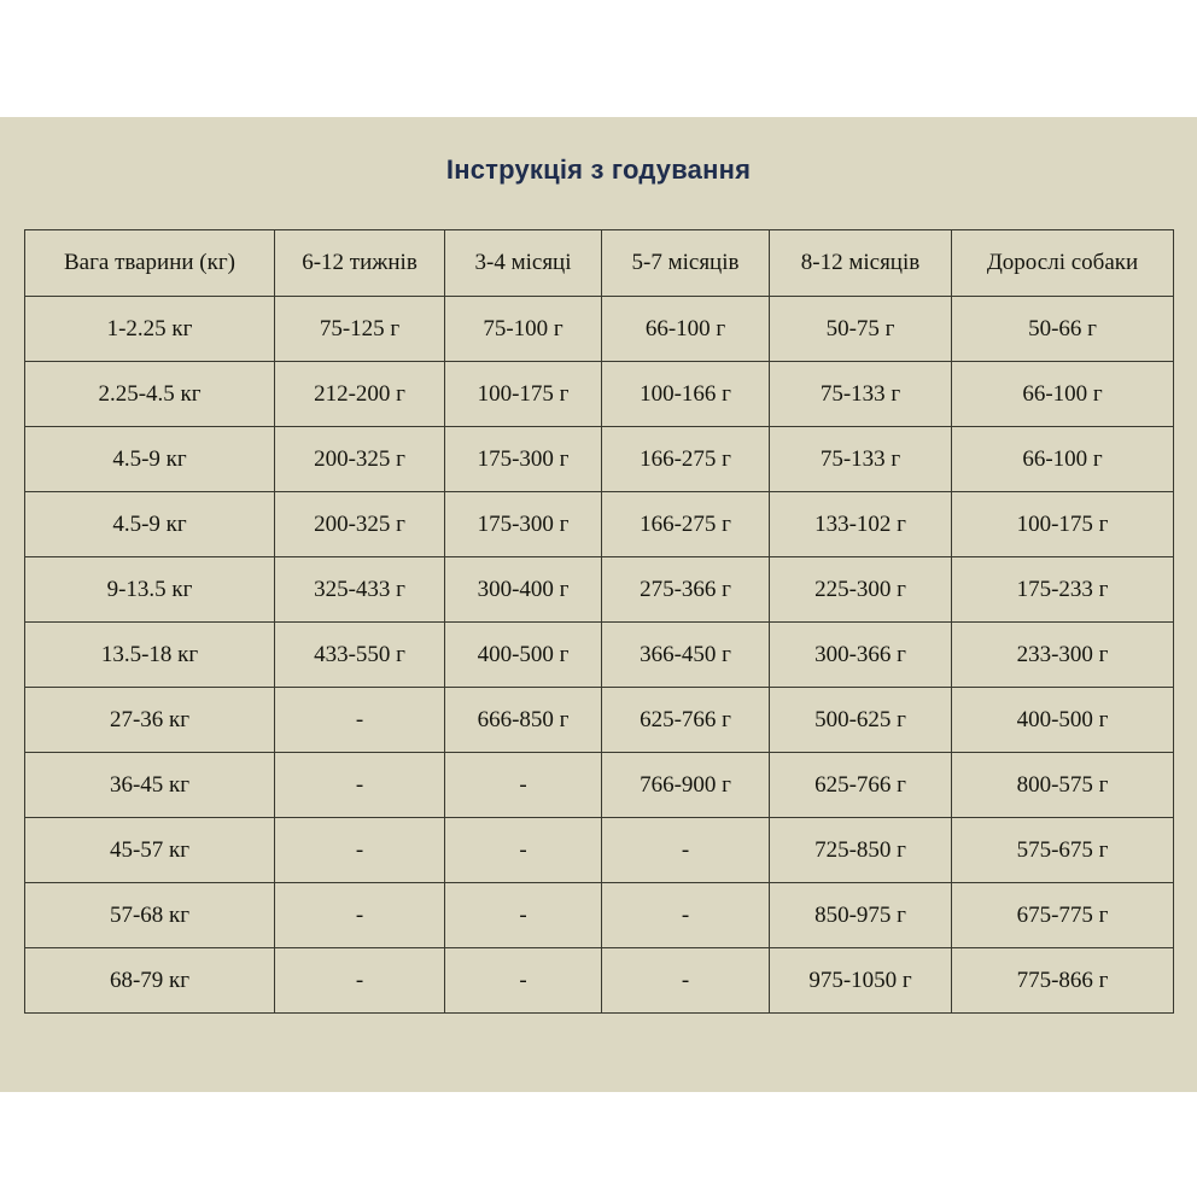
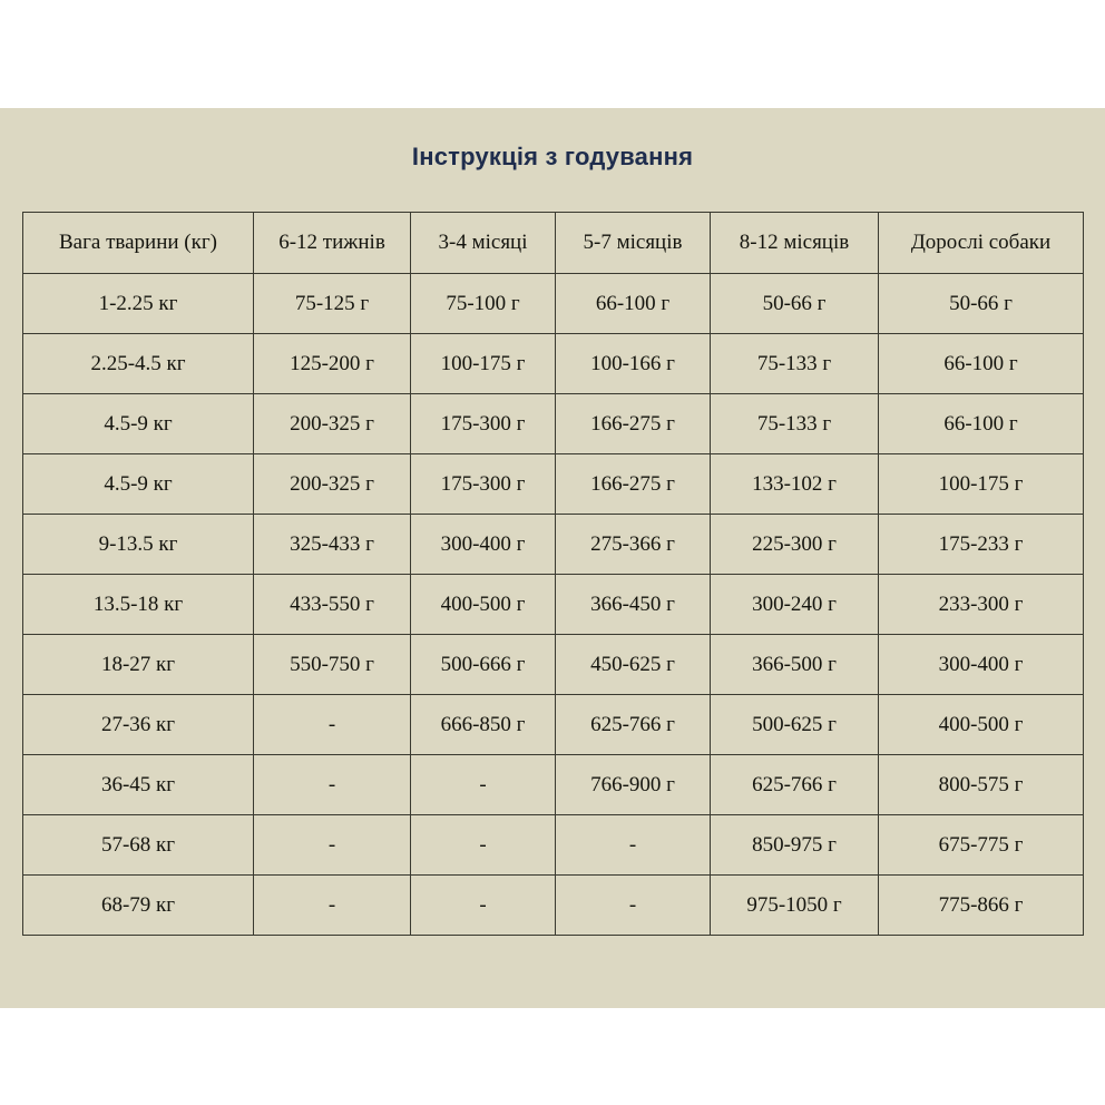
  Інструкція з годування
  Вага тварини (кг)	6-12 тижнів	3-4 місяці	5-7 місяців	8-12 місяців	Дорослі собаки
- 1-2.25 кг	75-125 г	75-100 г	66-100 г	50-75 г	50-66 г
+ 1-2.25 кг	75-125 г	75-100 г	66-100 г	50-66 г	50-66 г
- 2.25-4.5 кг	212-200 г	100-175 г	100-166 г	75-133 г	66-100 г
+ 2.25-4.5 кг	125-200 г	100-175 г	100-166 г	75-133 г	66-100 г
  4.5-9 кг	200-325 г	175-300 г	166-275 г	75-133 г	66-100 г
  4.5-9 кг	200-325 г	175-300 г	166-275 г	133-102 г	100-175 г
  9-13.5 кг	325-433 г	300-400 г	275-366 г	225-300 г	175-233 г
- 13.5-18 кг	433-550 г	400-500 г	366-450 г	300-366 г	233-300 г
+ 13.5-18 кг	433-550 г	400-500 г	366-450 г	300-240 г	233-300 г
+ 18-27 кг	550-750 г	500-666 г	450-625 г	366-500 г	300-400 г
  27-36 кг	-	666-850 г	625-766 г	500-625 г	400-500 г
  36-45 кг	-	-	766-900 г	625-766 г	800-575 г
- 45-57 кг	-	-	-	725-850 г	575-675 г
  57-68 кг	-	-	-	850-975 г	675-775 г
  68-79 кг	-	-	-	975-1050 г	775-866 г
